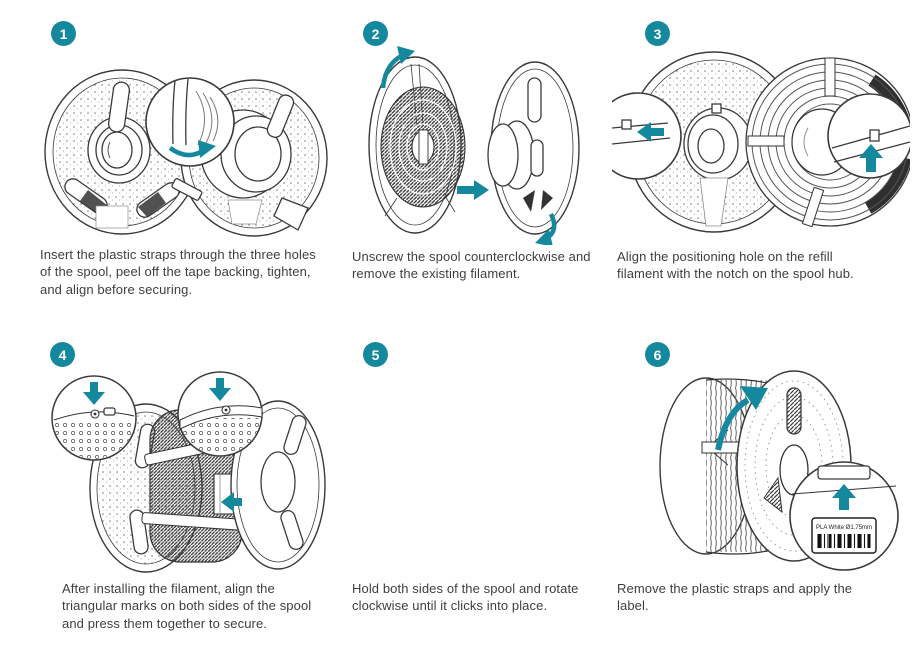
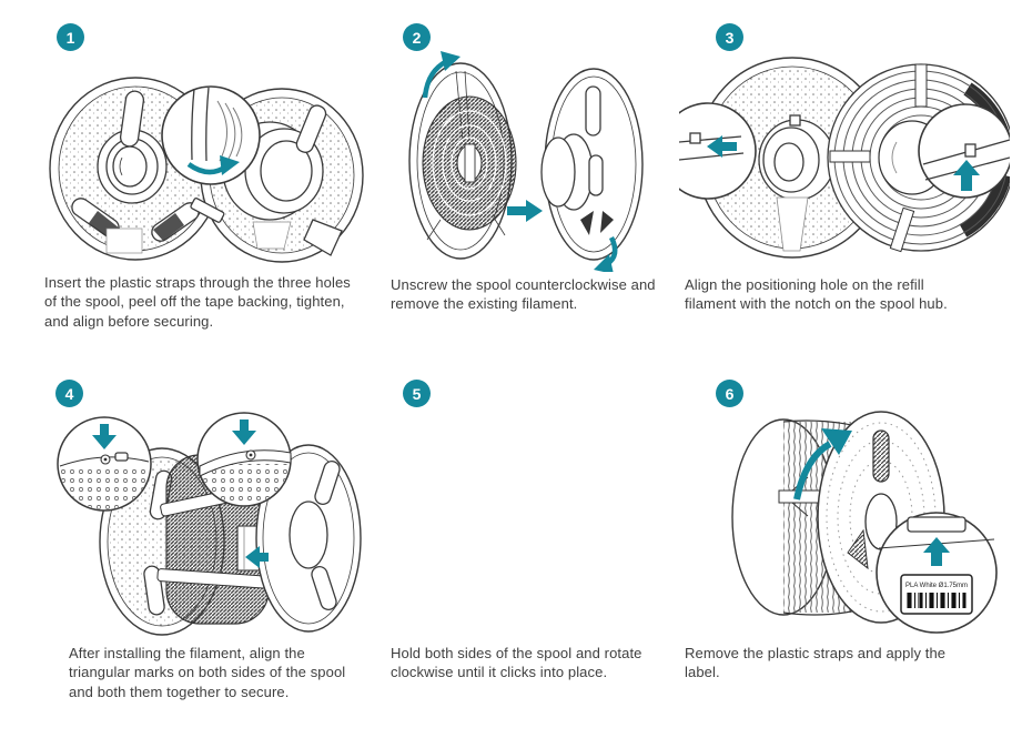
  1
  Insert the plastic straps through the three holes of the spool, peel off the tape backing, tighten, and align before securing.
  2
  Unscrew the spool counterclockwise and remove the existing filament.
  3
  Align the positioning hole on the refill filament with the notch on the spool hub.
  4
- After installing the filament, align the triangular marks on both sides of the spool and press them together to secure.
+ After installing the filament, align the triangular marks on both sides of the spool and both them together to secure.
  5
  Hold both sides of the spool and rotate clockwise until it clicks into place.
  6
  Remove the plastic straps and apply the label.
